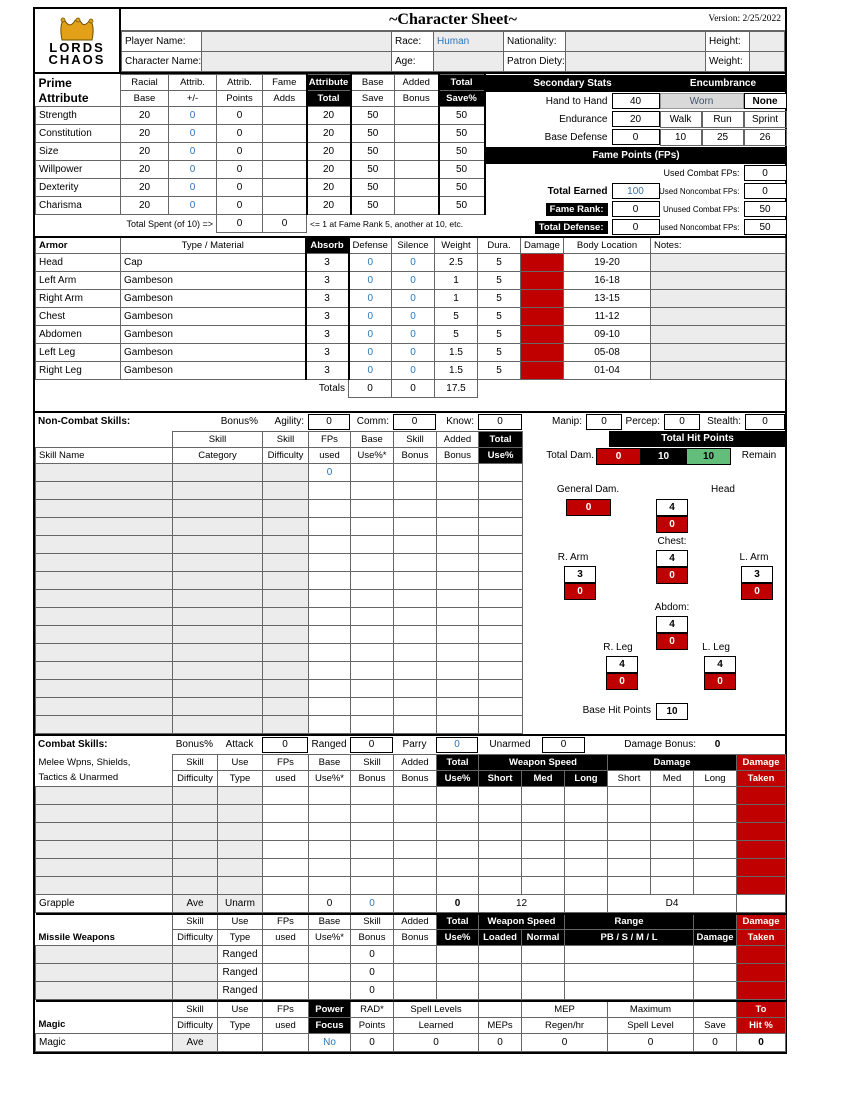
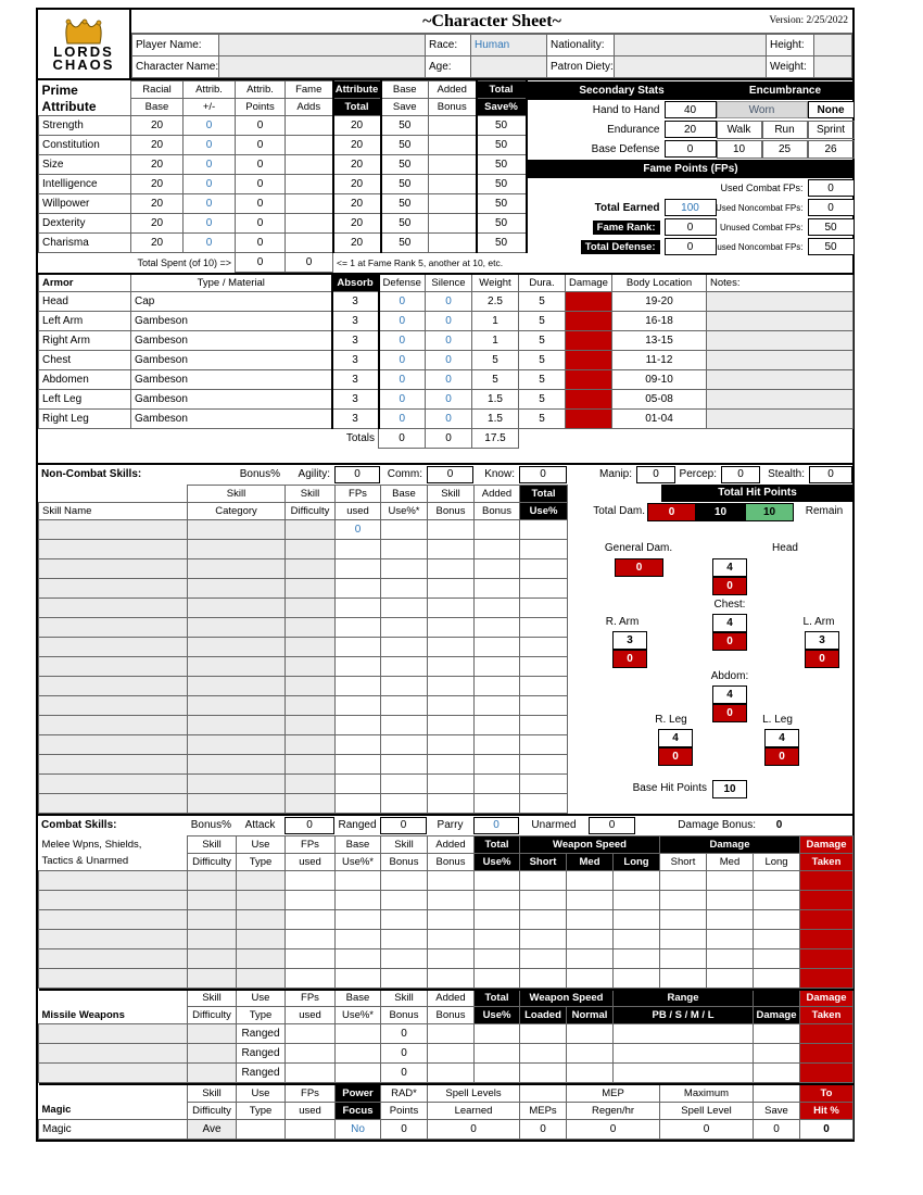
  LORDS
  CHAOS
  ~Character Sheet~
  Version: 2/25/2022
  Player Name:		Race:	Human	Nationality:		Height:
  Character Name:		Age:		Patron Diety:		Weight:
  Prime	Racial	Attrib.	Attrib.	Fame	Attribute	Base	Added	Total
  Attribute	Base	+/-	Points	Adds	Total	Save	Bonus	Save%
  Strength	20	0	0		20	50		50
  Constitution	20	0	0		20	50		50
  Size	20	0	0		20	50		50
+ Intelligence	20	0	0		20	50		50
  Willpower	20	0	0		20	50		50
  Dexterity	20	0	0		20	50		50
  Charisma	20	0	0		20	50		50
  Total Spent (of 10) =>	0	0	<= 1 at Fame Rank 5, another at 10, etc.
  Secondary Stats
  Encumbrance
  Hand to Hand
  40
  Worn
  None
  Endurance
  20
  Walk
  Run
  Sprint
  Base Defense
  0
  10
  25
  26
  Fame Points (FPs)
  Used Combat FPs:
  0
  Total Earned
  100
  Used Noncombat FPs:
  0
  Fame Rank:
  0
  Unused Combat FPs:
  50
  Total Defense:
  0
  used Noncombat FPs:
  50
  Armor	Type / Material	Absorb	Defense	Silence	Weight	Dura.	Damage	Body Location	Notes:
  Head	Cap	3	0	0	2.5	5		19-20
  Left Arm	Gambeson	3	0	0	1	5		16-18
  Right Arm	Gambeson	3	0	0	1	5		13-15
  Chest	Gambeson	3	0	0	5	5		11-12
  Abdomen	Gambeson	3	0	0	5	5		09-10
  Left Leg	Gambeson	3	0	0	1.5	5		05-08
  Right Leg	Gambeson	3	0	0	1.5	5		01-04
  	Totals	0	0	17.5
  Non-Combat Skills:
  Bonus%
  Agility:
  0
  Comm:
  0
  Know:
  0
  Manip:
  0
  Percep:
  0
  Stealth:
  0
  	Skill	Skill	FPs	Base	Skill	Added	Total
  Skill Name	Category	Difficulty	used	Use%*	Bonus	Bonus	Use%
  			0
  Total Hit Points
  Total Dam.
  0
  10
  10
  Remain
  General Dam.
  0
  Head
  4
  0
  Chest:
  4
  0
  R. Arm
  3
  0
  L. Arm
  3
  0
  Abdom:
  4
  0
  R. Leg
  4
  0
  L. Leg
  4
  0
  Base Hit Points
  10
  Combat Skills:
  Bonus%
  Attack
  0
  Ranged
  0
  Parry
  0
  Unarmed
  0
  Damage Bonus:
  0
  Melee Wpns, Shields,	Skill	Use	FPs	Base	Skill	Added	Total	Weapon Speed	Damage	Damage
  Tactics & Unarmed	Difficulty	Type	used	Use%*	Bonus	Bonus	Use%	Short	Med	Long	Short	Med	Long	Taken
- Grapple	Ave	Unarm		0	0		0	12		D4
  	Skill	Use	FPs	Base	Skill	Added	Total	Weapon Speed	Range		Damage
  Missile Weapons	Difficulty	Type	used	Use%*	Bonus	Bonus	Use%	Loaded	Normal	PB / S / M / L	Damage	Taken
  		Ranged			0
  		Ranged			0
  		Ranged			0
  	Skill	Use	FPs	Power	RAD*	Spell Levels		MEP	Maximum		To
  Magic	Difficulty	Type	used	Focus	Points	Learned	MEPs	Regen/hr	Spell Level	Save	Hit %
  Magic	Ave			No	0	0	0	0	0	0	0
